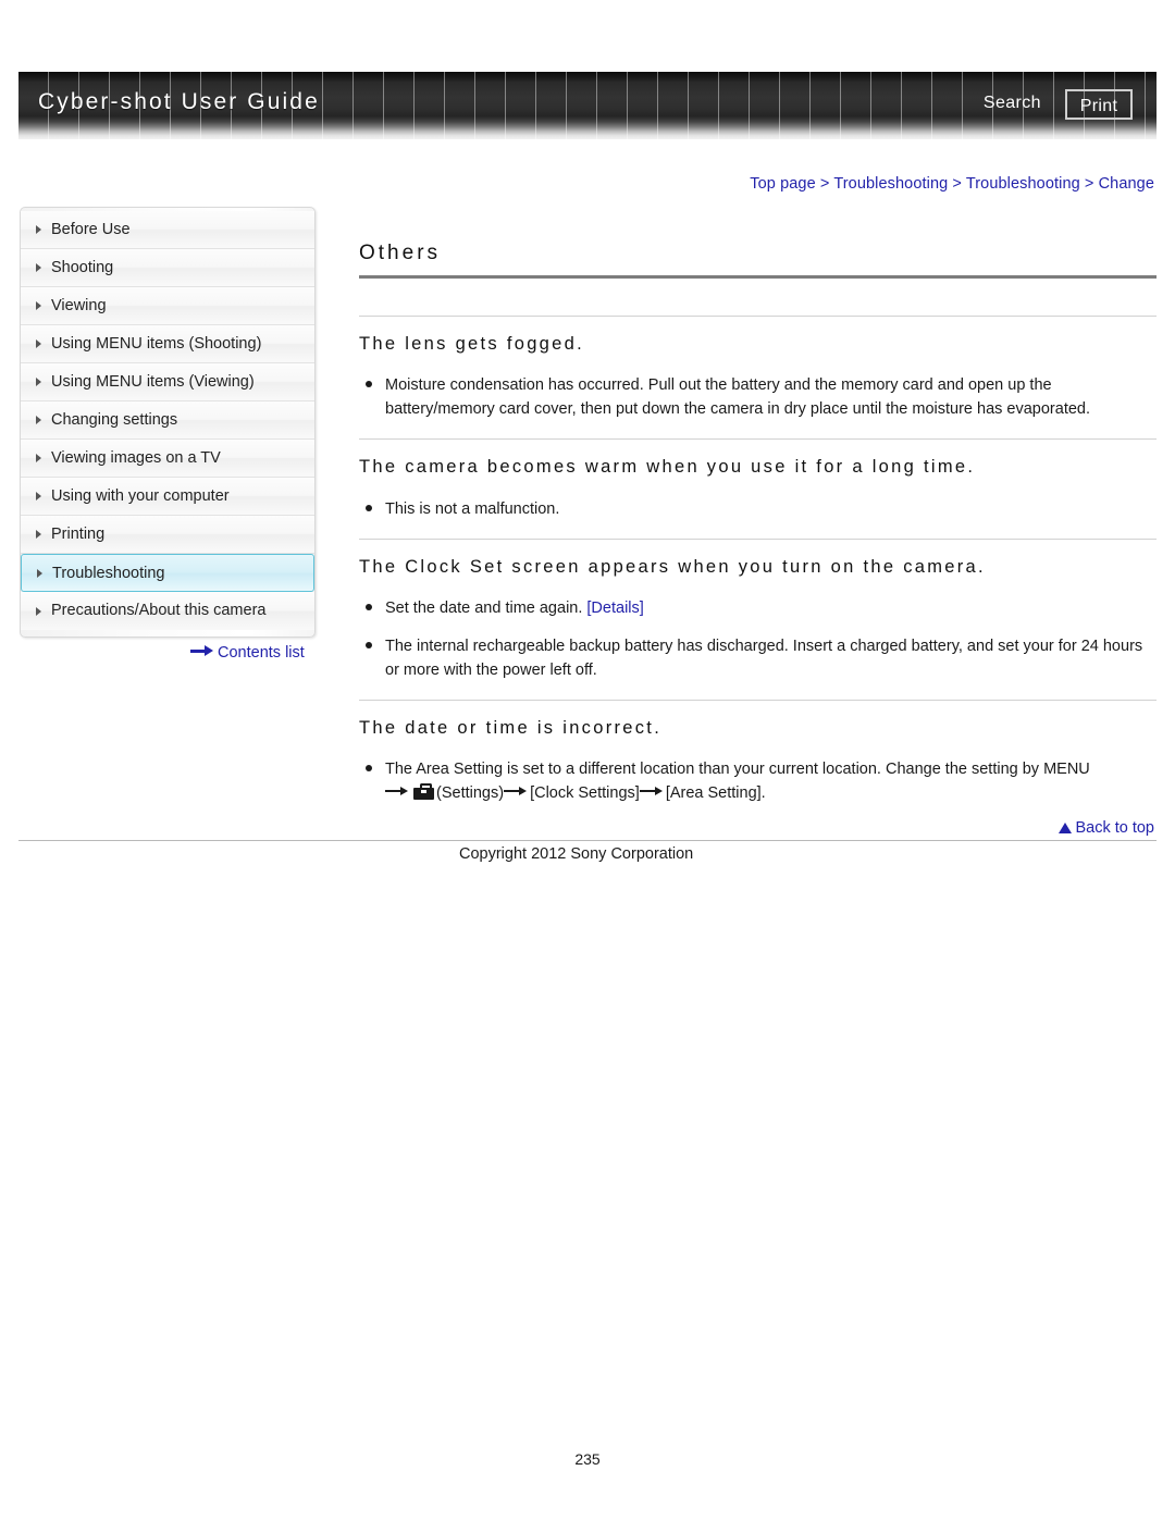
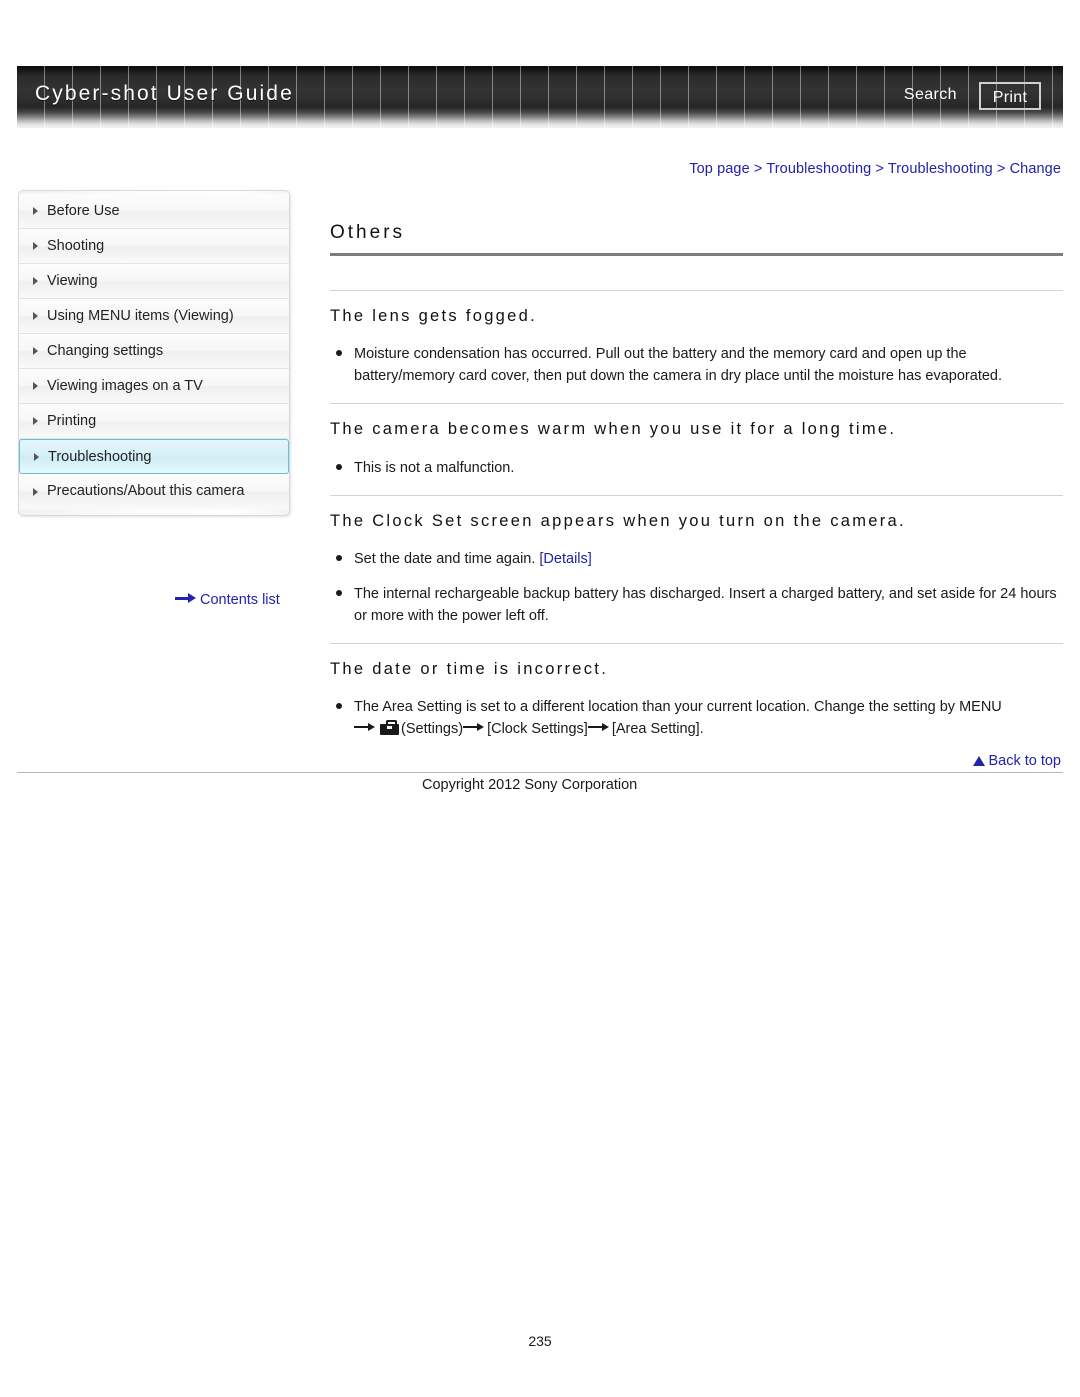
  Cyber-shot User Guide
  Search
  Print
  Top page > Troubleshooting > Troubleshooting > Change
  Before Use
  Shooting
  Viewing
- Using MENU items (Shooting)
  Using MENU items (Viewing)
  Changing settings
  Viewing images on a TV
- Using with your computer
  Printing
  Troubleshooting
  Precautions/About this camera
  Contents list
  Others
  The lens gets fogged.
  Moisture condensation has occurred. Pull out the battery and the memory card and open up the battery/memory card cover, then put down the camera in dry place until the moisture has evaporated.
  The camera becomes warm when you use it for a long time.
  This is not a malfunction.
  The Clock Set screen appears when you turn on the camera.
  Set the date and time again. [Details]
- The internal rechargeable backup battery has discharged. Insert a charged battery, and set your for 24 hours or more with the power left off.
+ The internal rechargeable backup battery has discharged. Insert a charged battery, and set aside for 24 hours or more with the power left off.
  The date or time is incorrect.
  The Area Setting is set to a different location than your current location. Change the setting by MENU
  (Settings) [Clock Settings] [Area Setting].
  Back to top
  Copyright 2012 Sony Corporation
  235
